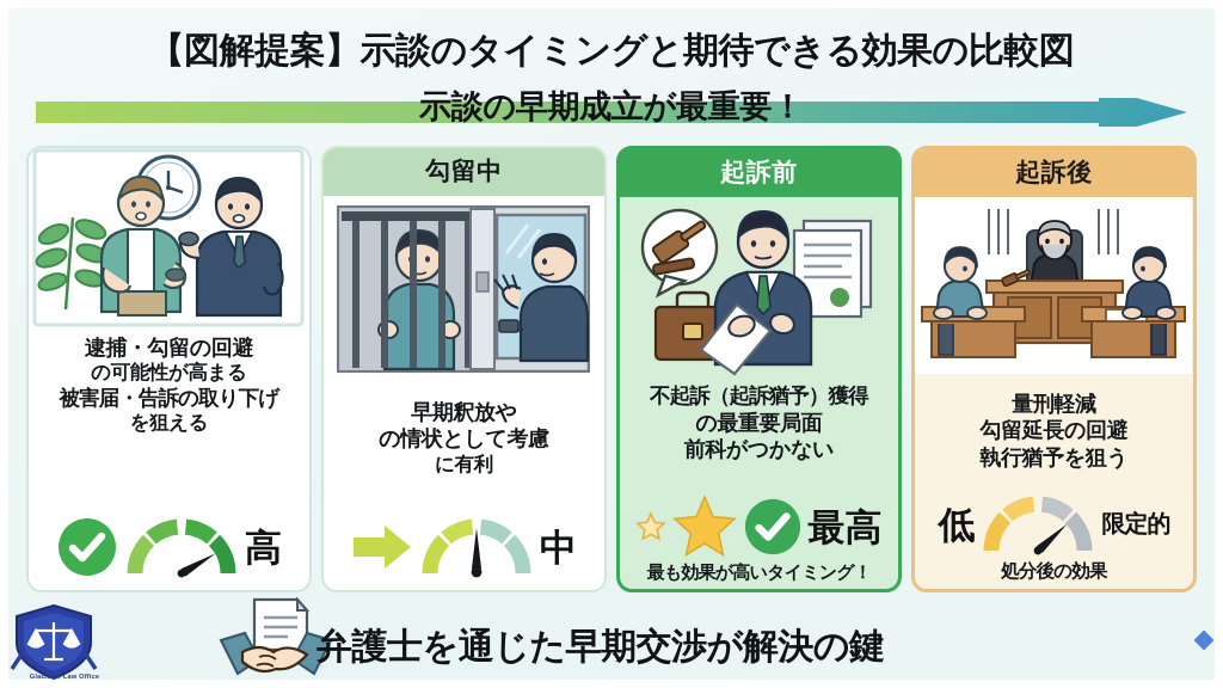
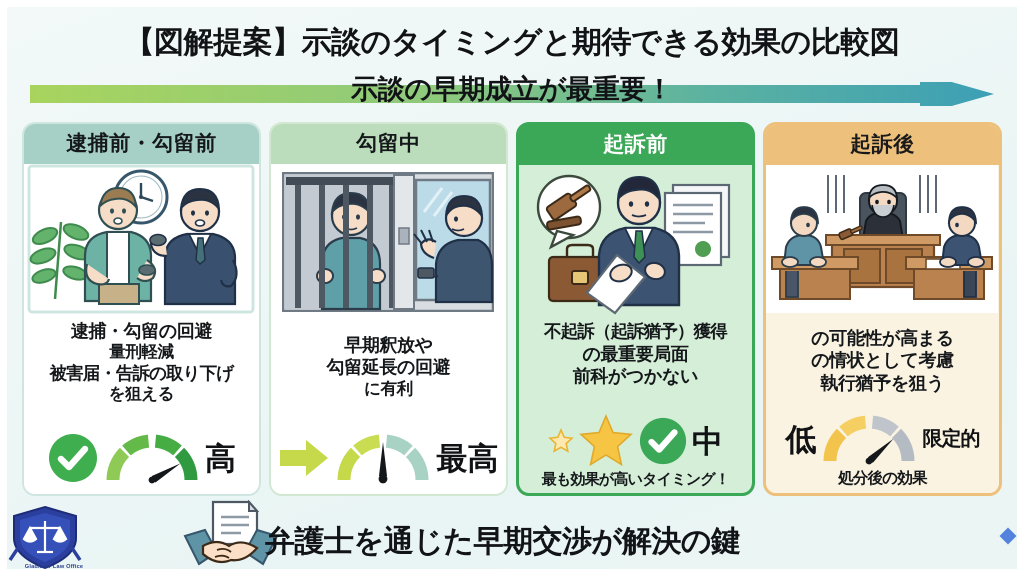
  【図解提案】示談のタイミングと期待できる効果の比較図
  示談の早期成立が最重要！
+ 逮捕前・勾留前
  逮捕・勾留の回避
- の可能性が高まる
+ 量刑軽減
  被害届・告訴の取り下げ
  を狙える
  高
  勾留中
  早期釈放や
- の情状として考慮
+ 勾留延長の回避
  に有利
- 中
+ 最高
  起訴前
  不起訴（起訴猶予）獲得
  の最重要局面
  前科がつかない
- 最高
+ 中
  最も効果が高いタイミング！
  起訴後
- 量刑軽減
+ の可能性が高まる
- 勾留延長の回避
+ の情状として考慮
  執行猶予を狙う
  低
  限定的
  処分後の効果
  弁護士を通じた早期交渉が解決の鍵
